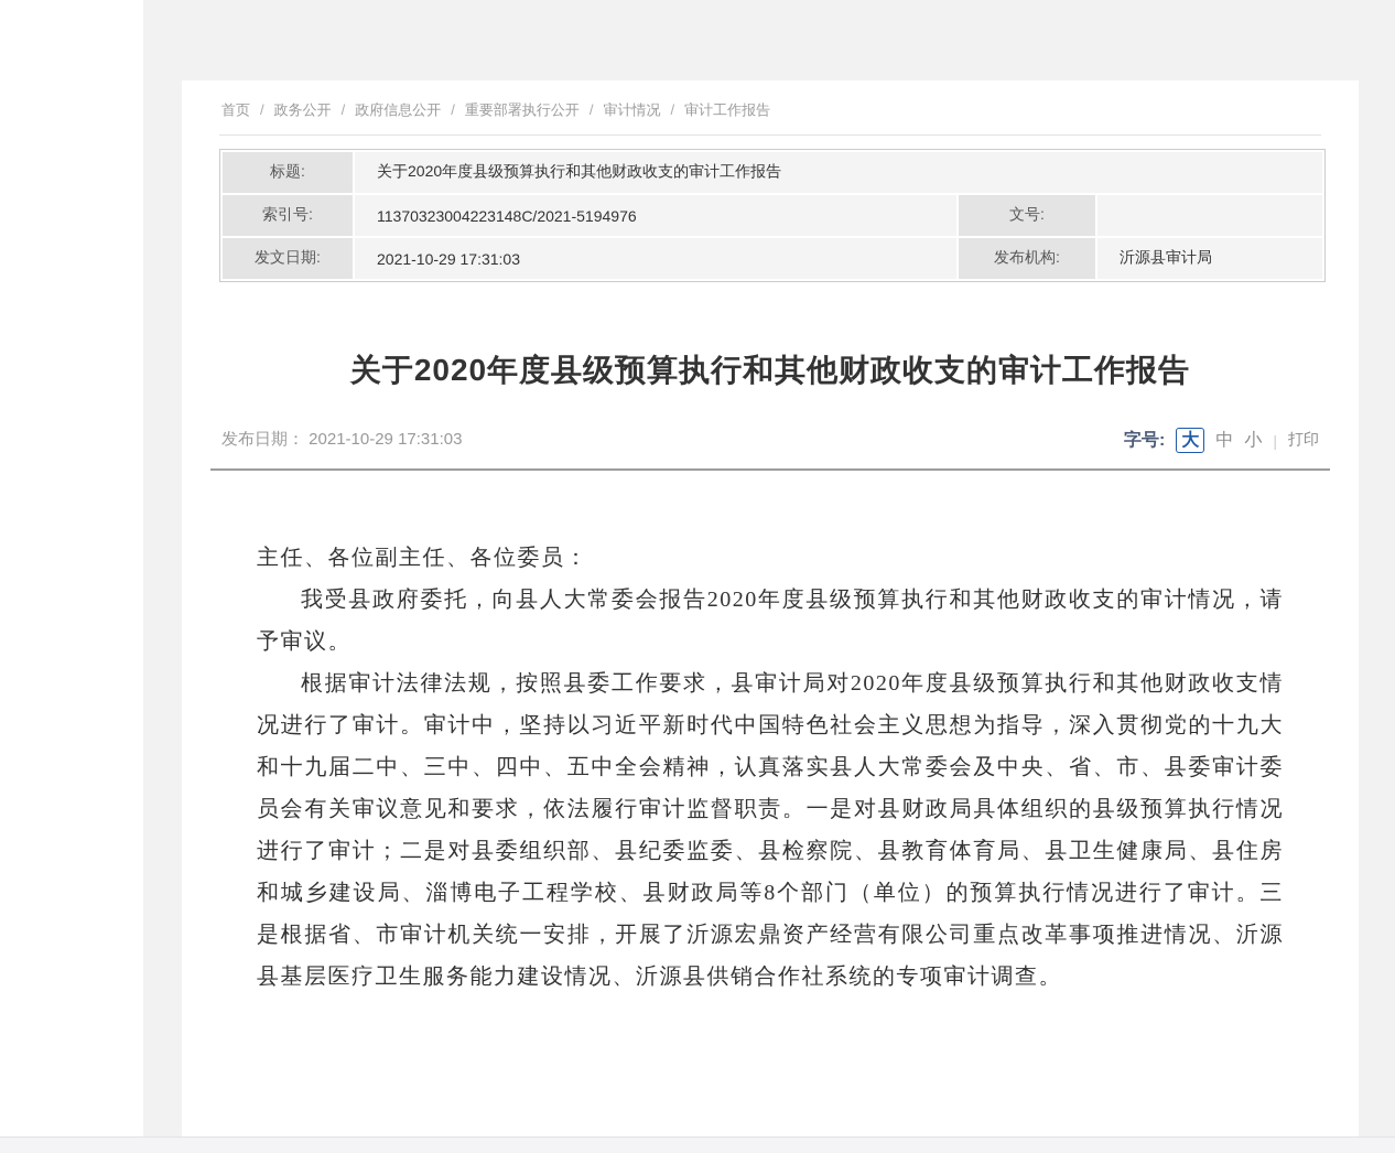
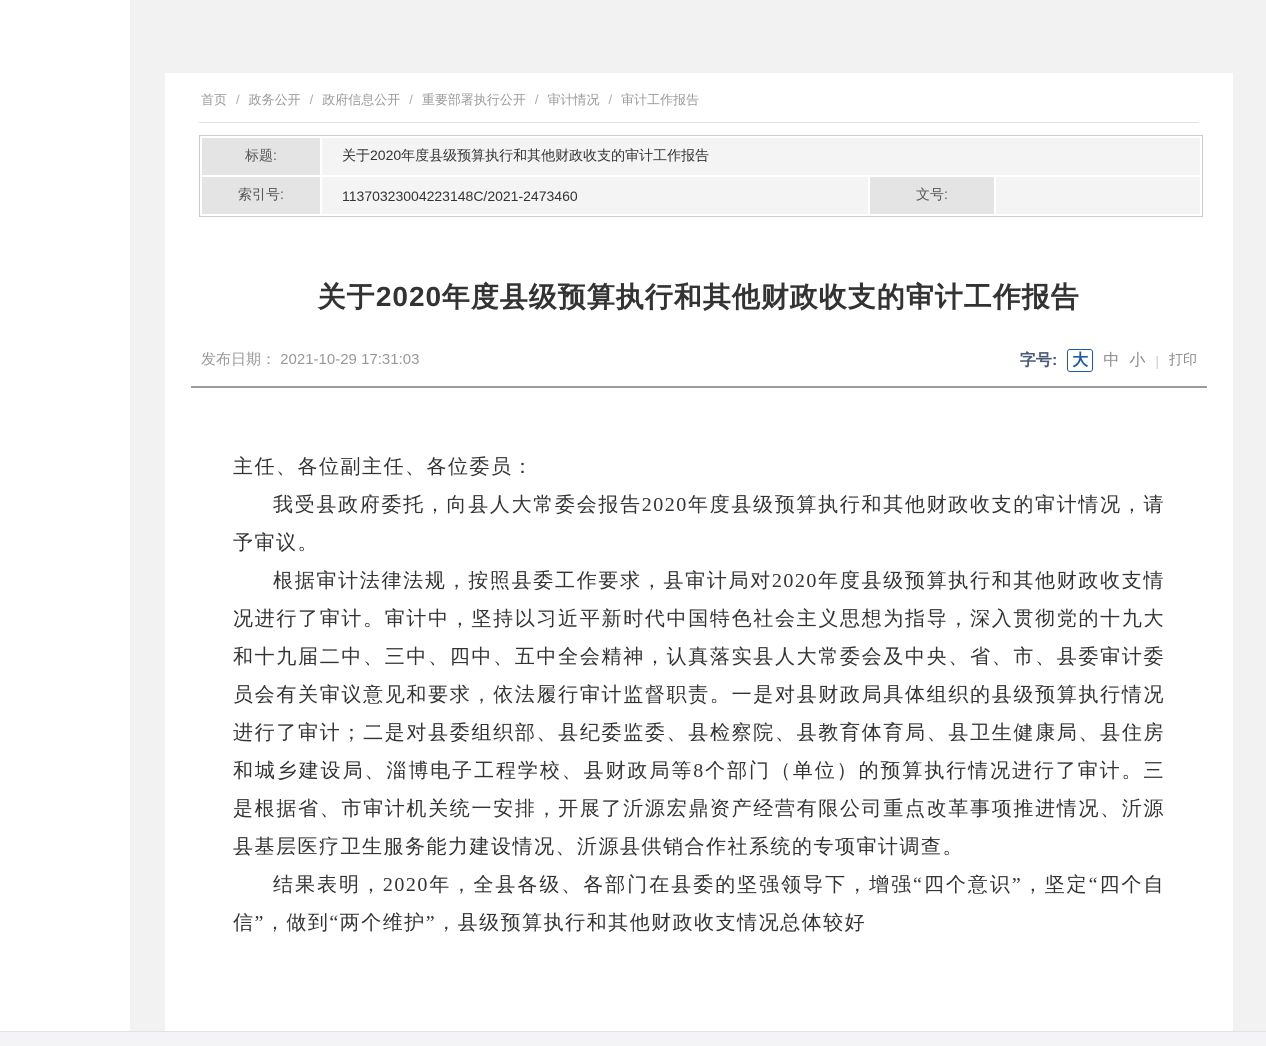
  首页 / 政务公开 / 政府信息公开 / 重要部署执行公开 / 审计情况 / 审计工作报告
  标题:	关于2020年度县级预算执行和其他财政收支的审计工作报告
- 索引号:	11370323004223148C/2021-5194976	文号:
+ 索引号:	11370323004223148C/2021-2473460	文号:
- 发文日期:	2021-10-29 17:31:03	发布机构:	沂源县审计局
  关于2020年度县级预算执行和其他财政收支的审计工作报告
  发布日期： 2021-10-29 17:31:03
  字号:
  大
  中
  小
  |
  打印
  主任、各位副主任、各位委员：
  我受县政府委托，向县人大常委会报告2020年度县级预算执行和其他财政收支的审计情况，请予审议。
  根据审计法律法规，按照县委工作要求，县审计局对2020年度县级预算执行和其他财政收支情况进行了审计。审计中，坚持以习近平新时代中国特色社会主义思想为指导，深入贯彻党的十九大和十九届二中、三中、四中、五中全会精神，认真落实县人大常委会及中央、省、市、县委审计委员会有关审议意见和要求，依法履行审计监督职责。一是对县财政局具体组织的县级预算执行情况进行了审计；二是对县委组织部、县纪委监委、县检察院、县教育体育局、县卫生健康局、县住房和城乡建设局、淄博电子工程学校、县财政局等8个部门（单位）的预算执行情况进行了审计。三是根据省、市审计机关统一安排，开展了沂源宏鼎资产经营有限公司重点改革事项推进情况、沂源县基层医疗卫生服务能力建设情况、沂源县供销合作社系统的专项审计调查。
+ 结果表明，2020年，全县各级、各部门在县委的坚强领导下，增强“四个意识”，坚定“四个自信”，做到“两个维护”，县级预算执行和其他财政收支情况总体较好
